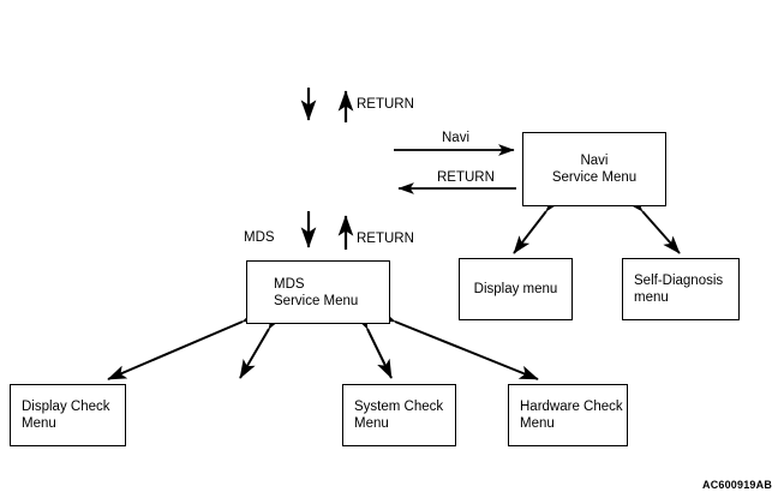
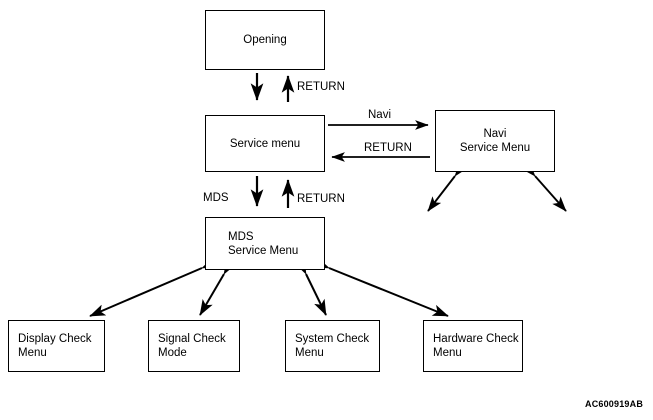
+ Opening
+ Service menu
  Navi
  Service Menu
- Display menu
- Self-Diagnosis
- menu
  MDS
  Service Menu
  Display Check
  Menu
+ Signal Check
+ Mode
  System Check
  Menu
  Hardware Check
  Menu
  RETURN
  Navi
  RETURN
  MDS
  RETURN
  AC600919AB
